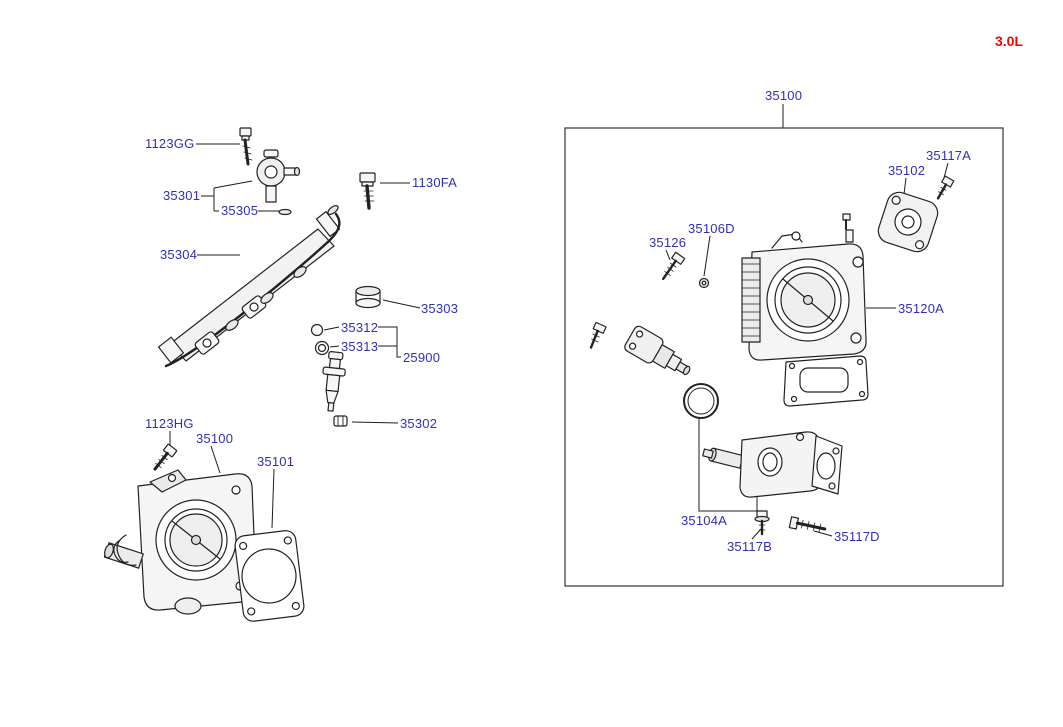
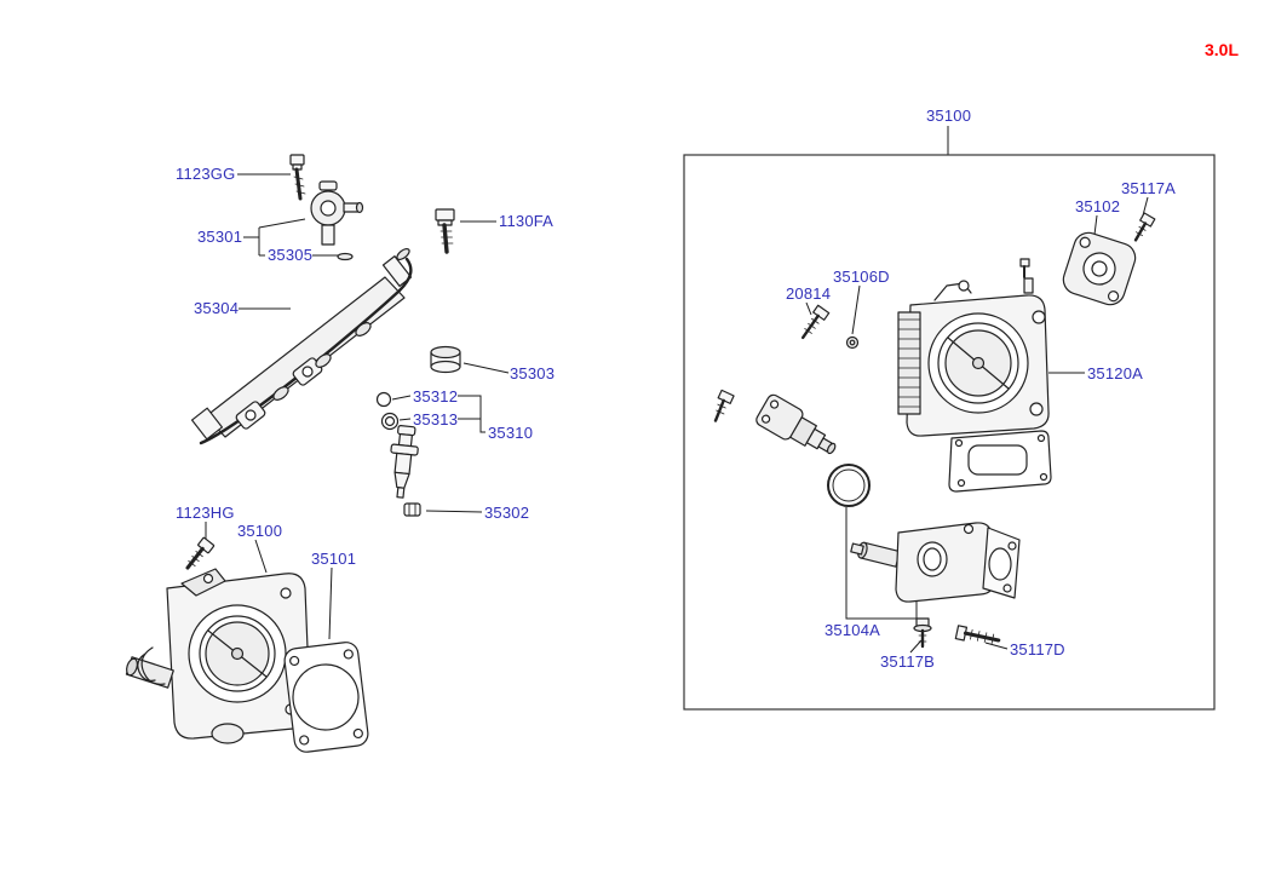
  3.0L
  1123GG
  35301
  35305
  35304
  1130FA
  35303
  35312
  35313
- 25900
+ 35310
  35302
  1123HG
  35100
  35101
  35100
  35117A
  35102
  35106D
- 35126
+ 20814
  35120A
  35104A
  35117B
  35117D
